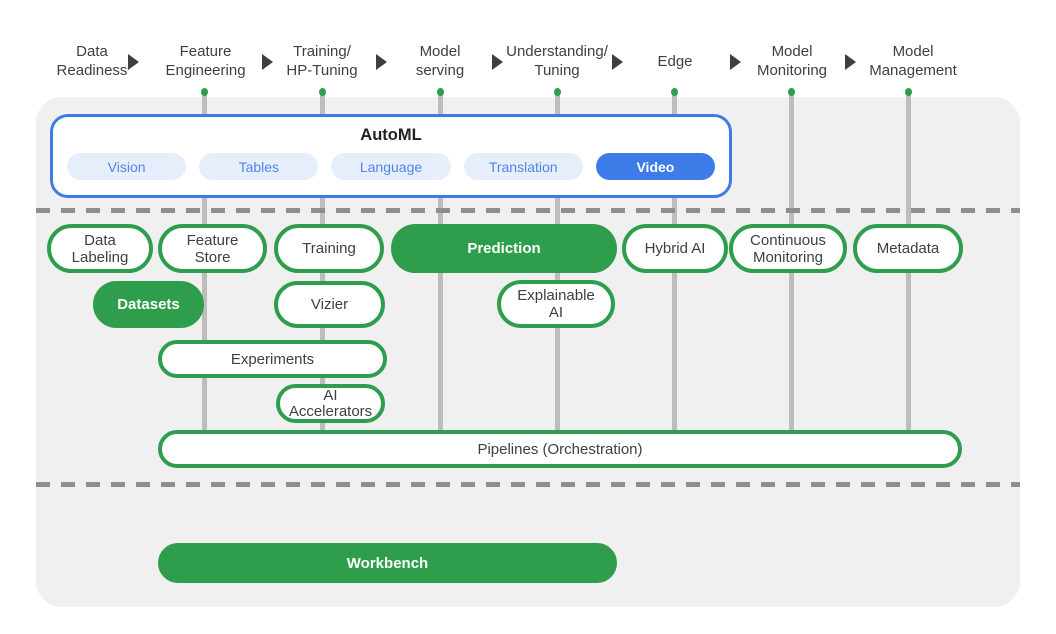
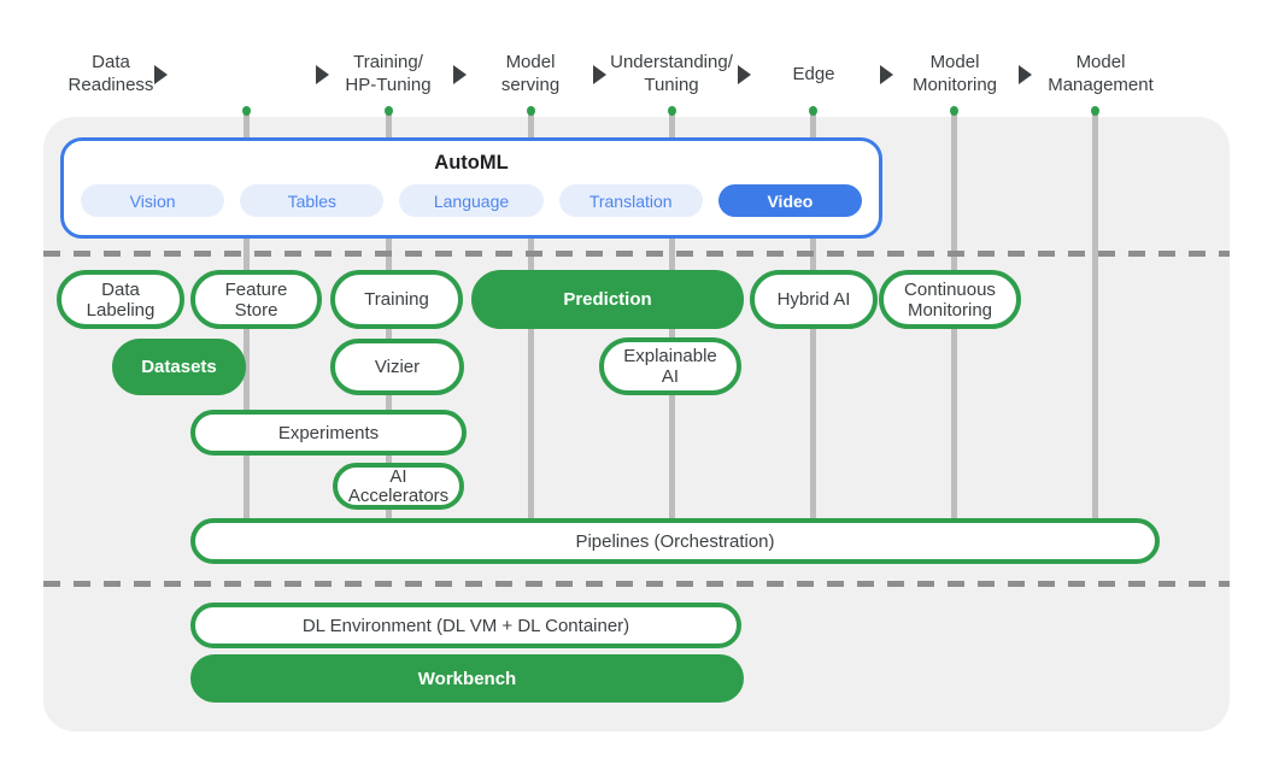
  Data Readiness
- Feature Engineering
  Training/ HP-Tuning
  Model serving
  Understanding/ Tuning
  Edge
  Model Monitoring
  Model Management
  AutoML
  Vision
  Tables
  Language
  Translation
  Video
  Data Labeling
  Feature Store
  Training
  Prediction
  Hybrid AI
  Continuous Monitoring
- Metadata
  Datasets
  Vizier
  Explainable AI
  Experiments
  AI Accelerators
  Pipelines (Orchestration)
+ DL Environment (DL VM + DL Container)
  Workbench
